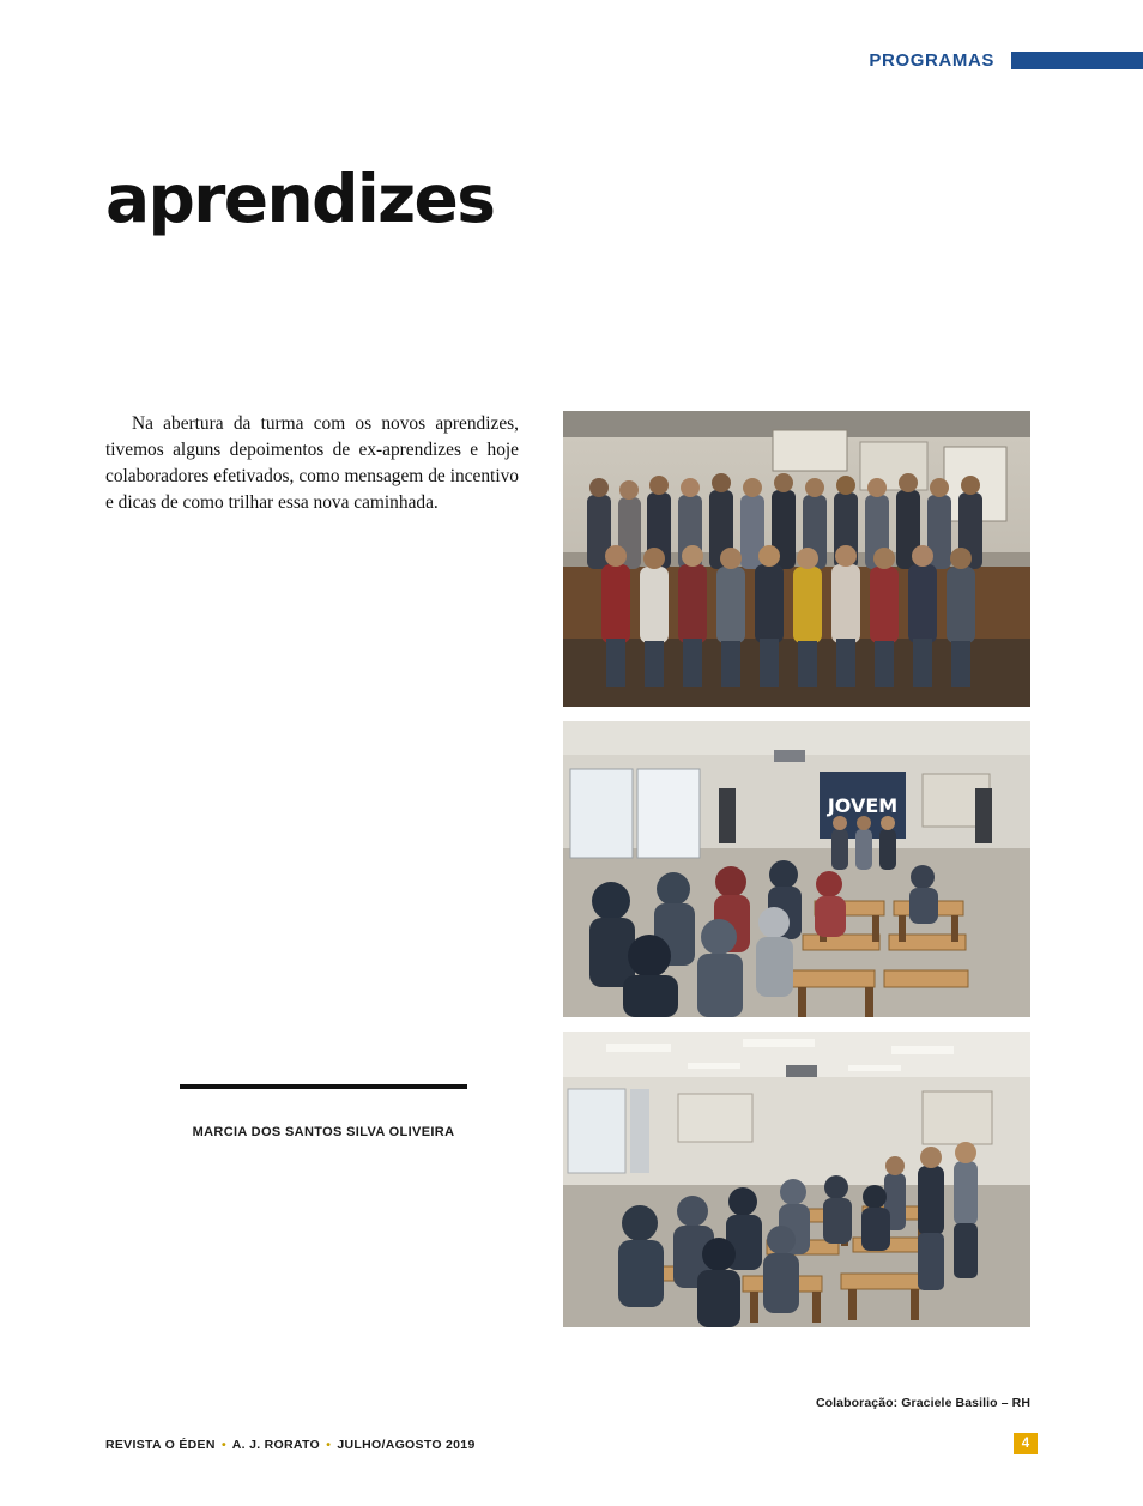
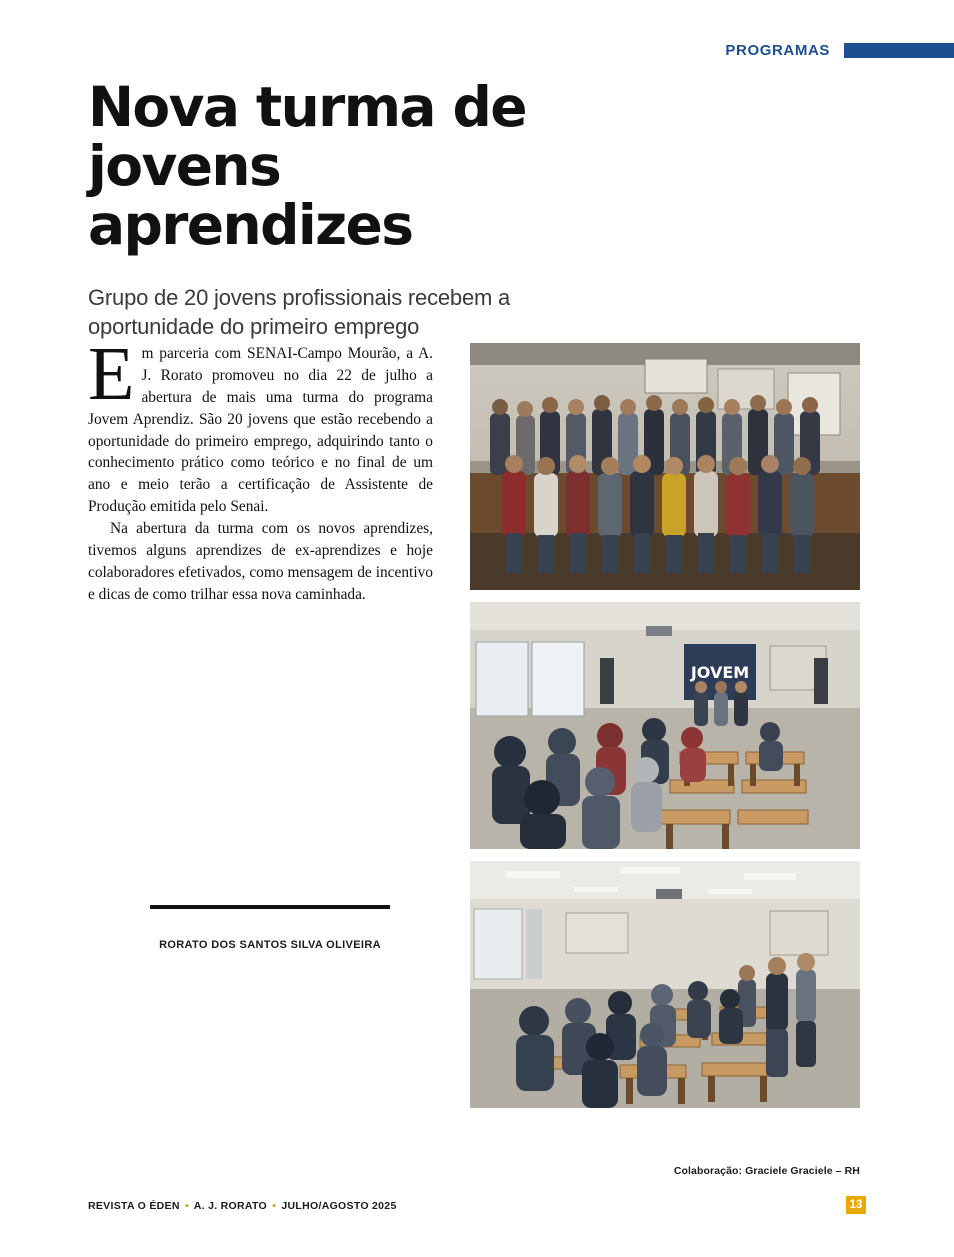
  PROGRAMAS
+ Nova turma de jovens
  aprendizes
+ Grupo de 20 jovens profissionais recebem a
+ oportunidade do primeiro emprego
+ E
+ m parceria com SENAI-Campo Mourão, a A. J. Rorato promoveu no dia 22 de julho a abertura de mais uma turma do programa Jovem Aprendiz. São 20 jovens que estão recebendo a oportunidade do primeiro emprego, adquirindo tanto o conhecimento prático como teórico e no final de um ano e meio terão a certificação de Assistente de Produção emitida pelo Senai.
- Na abertura da turma com os novos aprendizes, tivemos alguns depoimentos de ex-aprendizes e hoje colaboradores efetivados, como mensagem de incentivo e dicas de como trilhar essa nova caminhada.
+ Na abertura da turma com os novos aprendizes, tivemos alguns aprendizes de ex-aprendizes e hoje colaboradores efetivados, como mensagem de incentivo e dicas de como trilhar essa nova caminhada.
- MARCIA DOS SANTOS SILVA OLIVEIRA
+ RORATO DOS SANTOS SILVA OLIVEIRA
  JOVEM
- Colaboração: Graciele Basilio – RH
+ Colaboração: Graciele Graciele – RH
- REVISTA O ÉDEN • A. J. RORATO • JULHO/AGOSTO 2019
+ REVISTA O ÉDEN • A. J. RORATO • JULHO/AGOSTO 2025
- 4
+ 13
